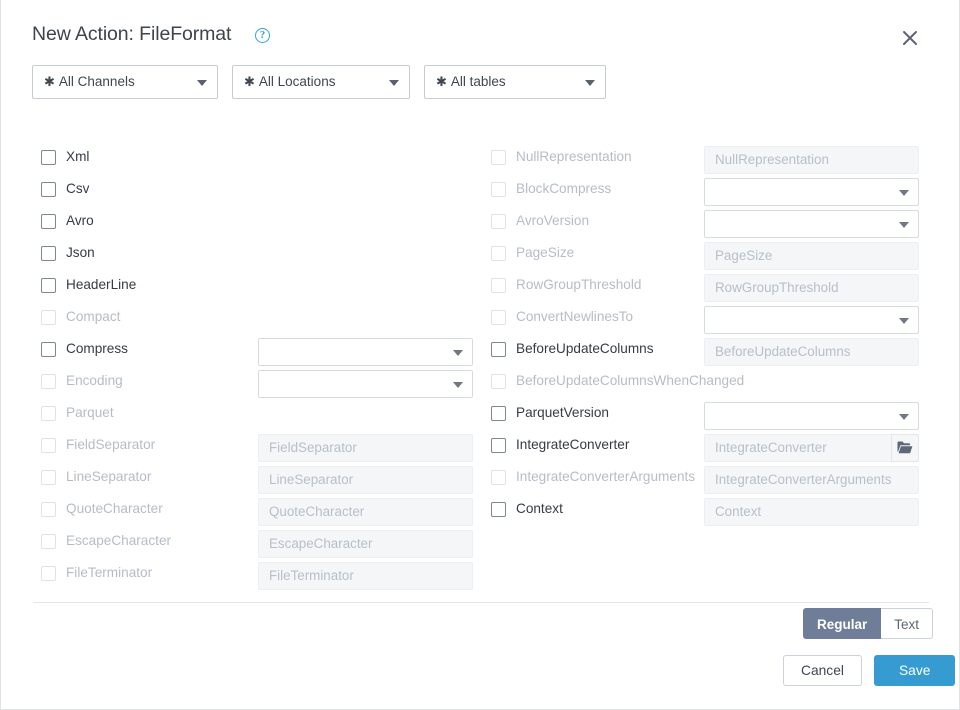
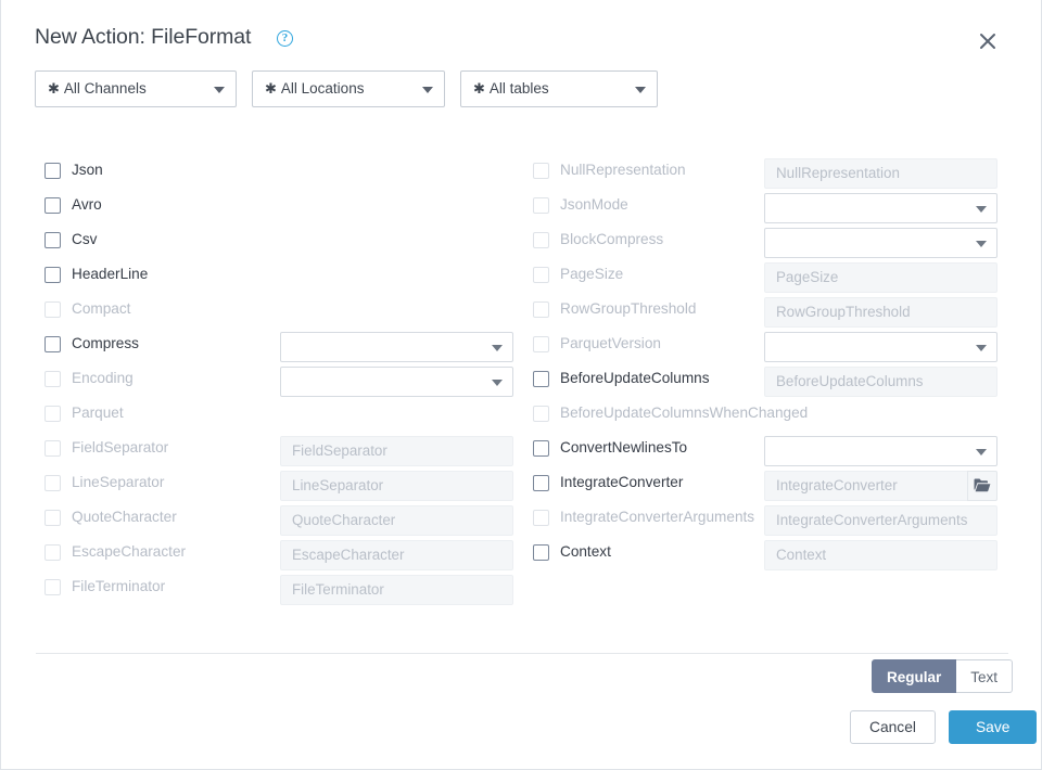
  New Action: FileFormat
  ?
  ✱ All Channels
  ✱ All Locations
  ✱ All tables
- Xml
- Csv
+ Json
  Avro
- Json
+ Csv
  HeaderLine
  Compact
  Compress
  Encoding
  Parquet
  FieldSeparator
  FieldSeparator
  LineSeparator
  LineSeparator
  QuoteCharacter
  QuoteCharacter
  EscapeCharacter
  EscapeCharacter
  FileTerminator
  FileTerminator
  NullRepresentation
  NullRepresentation
+ JsonMode
  BlockCompress
- AvroVersion
  PageSize
  PageSize
  RowGroupThreshold
  RowGroupThreshold
- ConvertNewlinesTo
+ ParquetVersion
  BeforeUpdateColumns
  BeforeUpdateColumns
  BeforeUpdateColumnsWhenChanged
- ParquetVersion
+ ConvertNewlinesTo
  IntegrateConverter
  IntegrateConverter
  IntegrateConverterArguments
  IntegrateConverterArguments
  Context
  Context
  Regular
  Text
  Cancel
  Save
